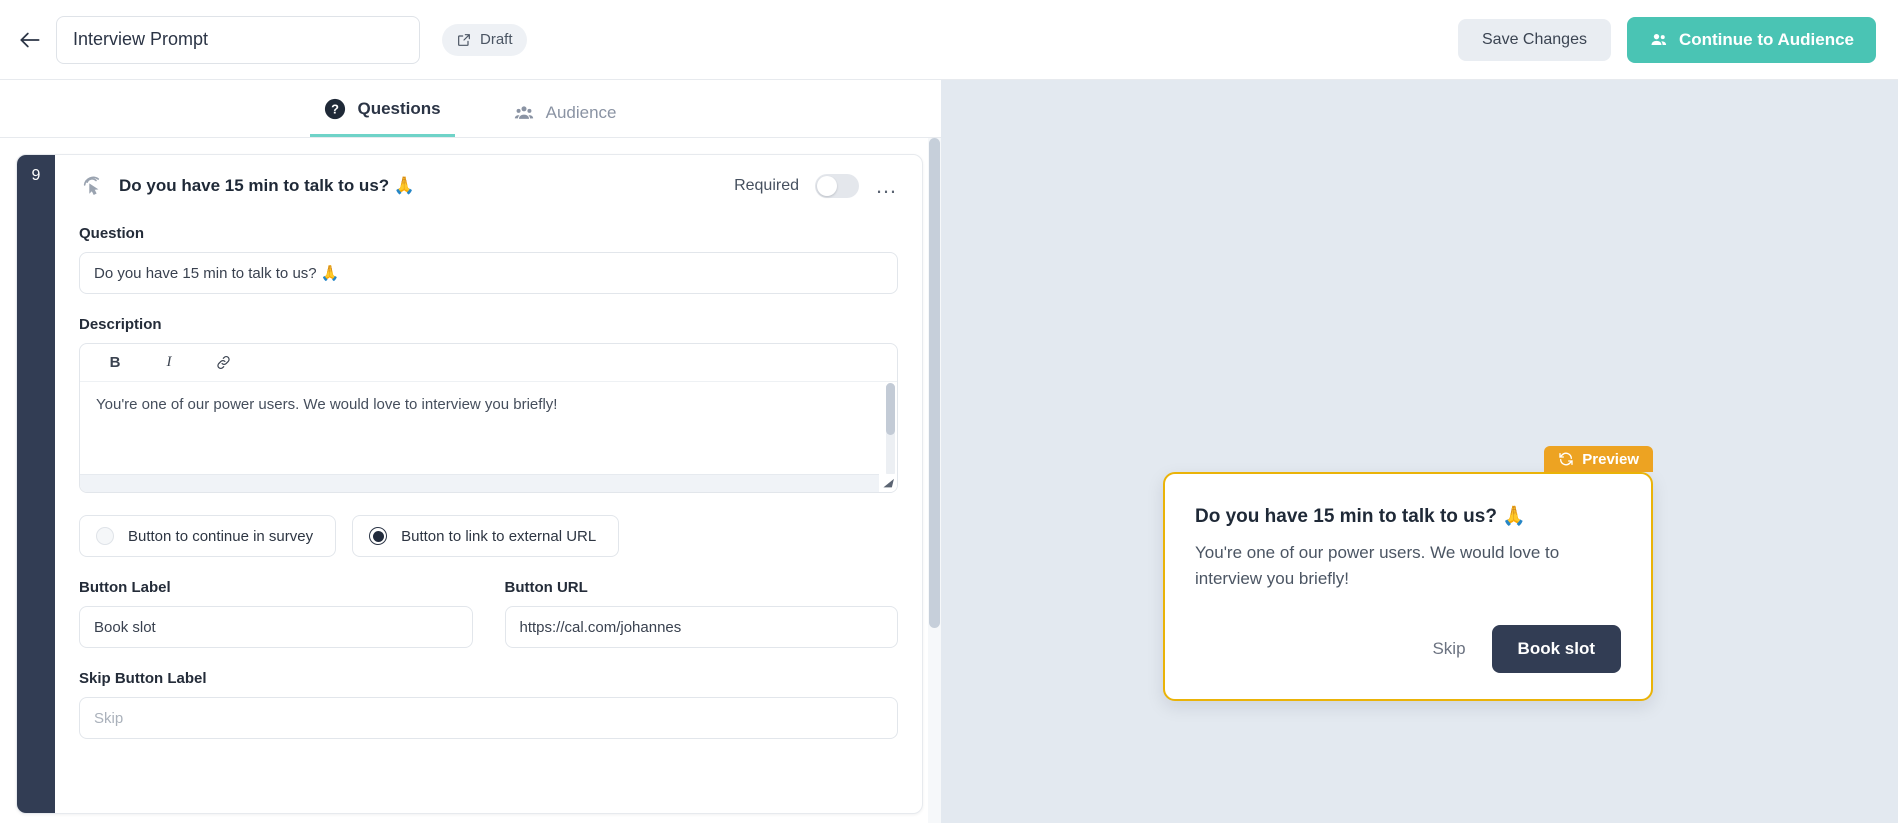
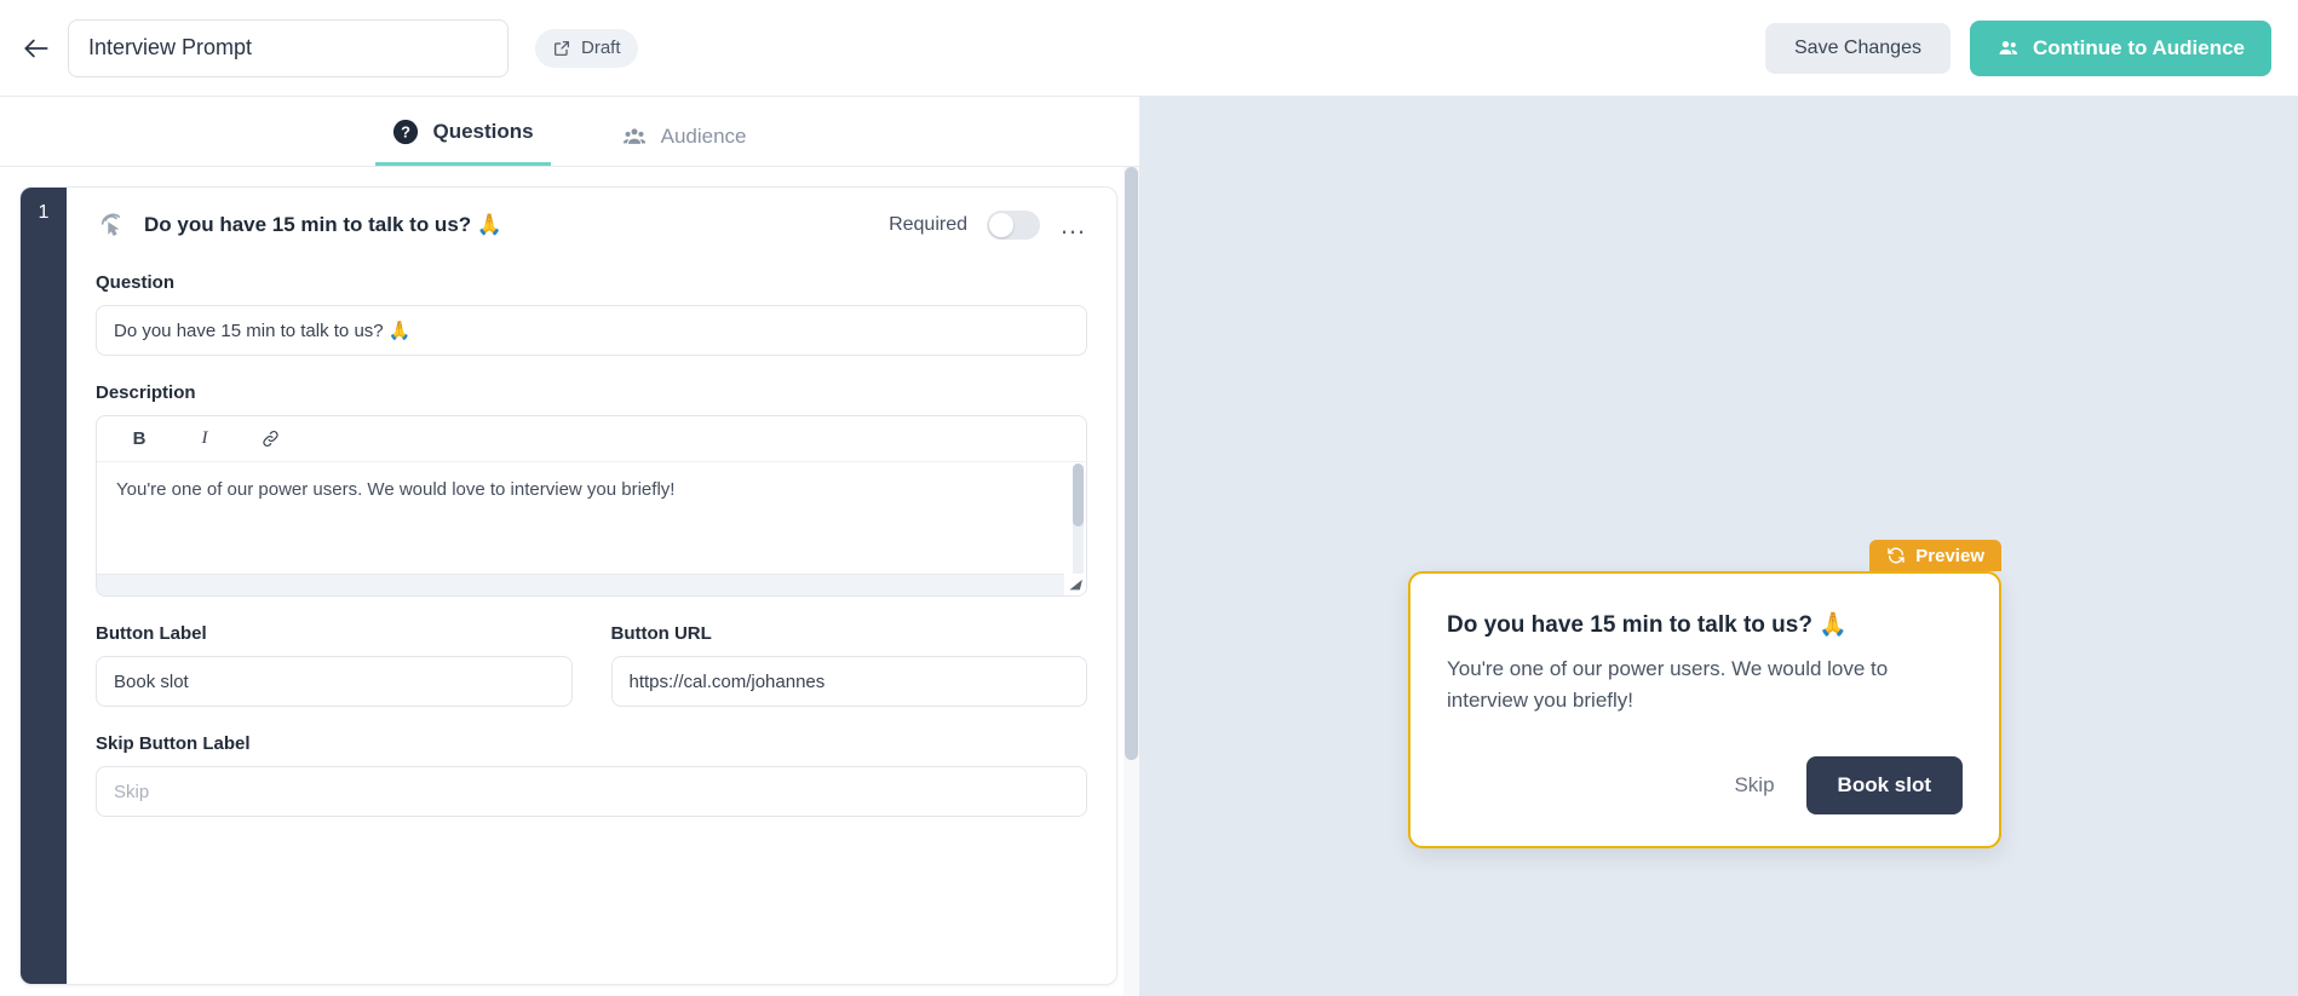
  Interview Prompt
  Draft
  Save Changes
  Continue to Audience
  ?
  Questions
  Audience
- 9
+ 1
  Do you have 15 min to talk to us? 🙏
  Required
  …
  Question
  Do you have 15 min to talk to us? 🙏
  Description
  B
  I
  You're one of our power users. We would love to interview you briefly!
  ◢
- Button to continue in survey
- Button to link to external URL
  Button Label
  Book slot
  Button URL
  https://cal.com/johannes
  Skip Button Label
  Skip
  Preview
  Do you have 15 min to talk to us? 🙏
  You're one of our power users. We would love to interview you briefly!
  Skip
  Book slot
